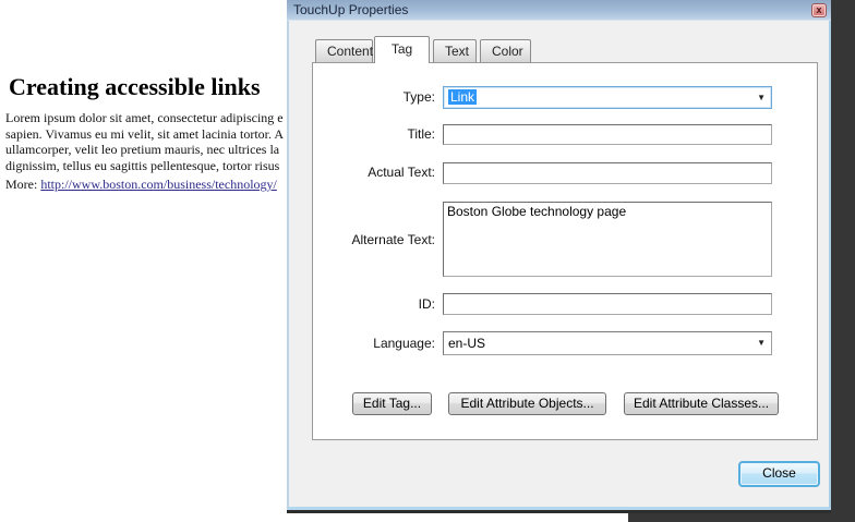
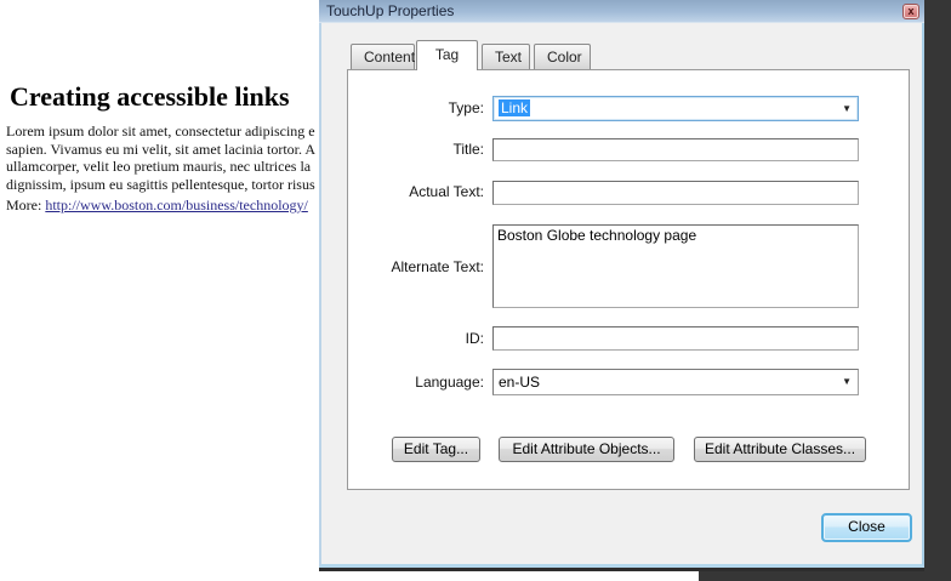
  Creating accessible links
  Lorem ipsum dolor sit amet, consectetur adipiscing e
  sapien. Vivamus eu mi velit, sit amet lacinia tortor. A
  ullamcorper, velit leo pretium mauris, nec ultrices la
- dignissim, tellus eu sagittis pellentesque, tortor risus
+ dignissim, ipsum eu sagittis pellentesque, tortor risus
  More: http://www.boston.com/business/technology/
  TouchUp Properties
  x
  Content
  Tag
  Text
  Color
  Type:
  Link
  ▼
  Title:
  Actual Text:
  Alternate Text:
  Boston Globe technology page
  ID:
  Language:
  en-US
  ▼
  Edit Tag...
  Edit Attribute Objects...
  Edit Attribute Classes...
  Close
